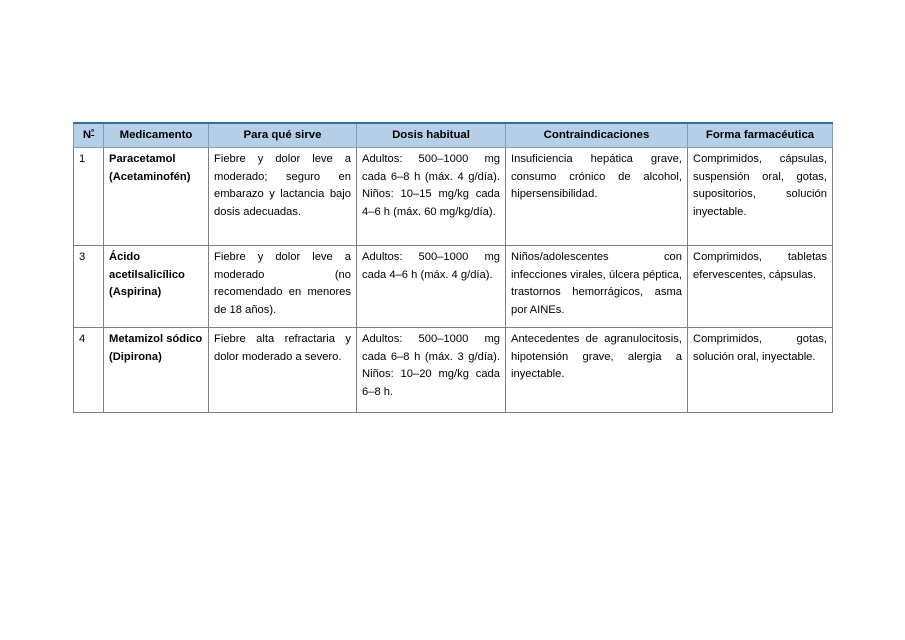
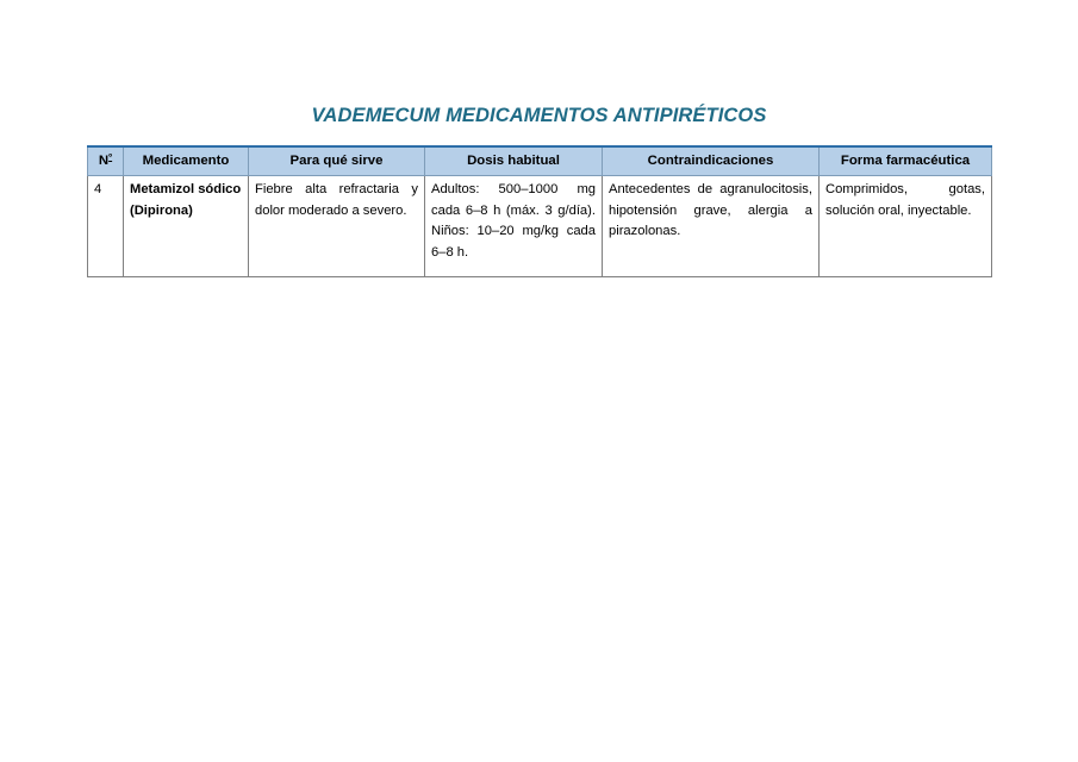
+ VADEMECUM MEDICAMENTOS ANTIPIRÉTICOS
  Nº	Medicamento	Para qué sirve	Dosis habitual	Contraindicaciones	Forma farmacéutica
- 1	Paracetamol (Acetaminofén)	Fiebre y dolor leve a moderado; seguro en embarazo y lactancia bajo dosis adecuadas.	Adultos: 500–1000 mg cada 6–8 h (máx. 4 g/día). Niños: 10–15 mg/kg cada 4–6 h (máx. 60 mg/kg/día).	Insuficiencia hepática grave, consumo crónico de alcohol, hipersensibilidad.	Comprimidos, cápsulas, suspensión oral, gotas, supositorios, solución inyectable.
- 3	Ácido acetilsalicílico (Aspirina)	Fiebre y dolor leve a moderado (no recomendado en menores de 18 años).	Adultos: 500–1000 mg cada 4–6 h (máx. 4 g/día).	Niños/adolescentes con infecciones virales, úlcera péptica, trastornos hemorrágicos, asma por AINEs.	Comprimidos, tabletas efervescentes, cápsulas.
- 4	Metamizol sódico (Dipirona)	Fiebre alta refractaria y dolor moderado a severo.	Adultos: 500–1000 mg cada 6–8 h (máx. 3 g/día). Niños: 10–20 mg/kg cada 6–8 h.	Antecedentes de agranulocitosis, hipotensión grave, alergia a inyectable.	Comprimidos, gotas, solución oral, inyectable.
+ 4	Metamizol sódico (Dipirona)	Fiebre alta refractaria y dolor moderado a severo.	Adultos: 500–1000 mg cada 6–8 h (máx. 3 g/día). Niños: 10–20 mg/kg cada 6–8 h.	Antecedentes de agranulocitosis, hipotensión grave, alergia a pirazolonas.	Comprimidos, gotas, solución oral, inyectable.
